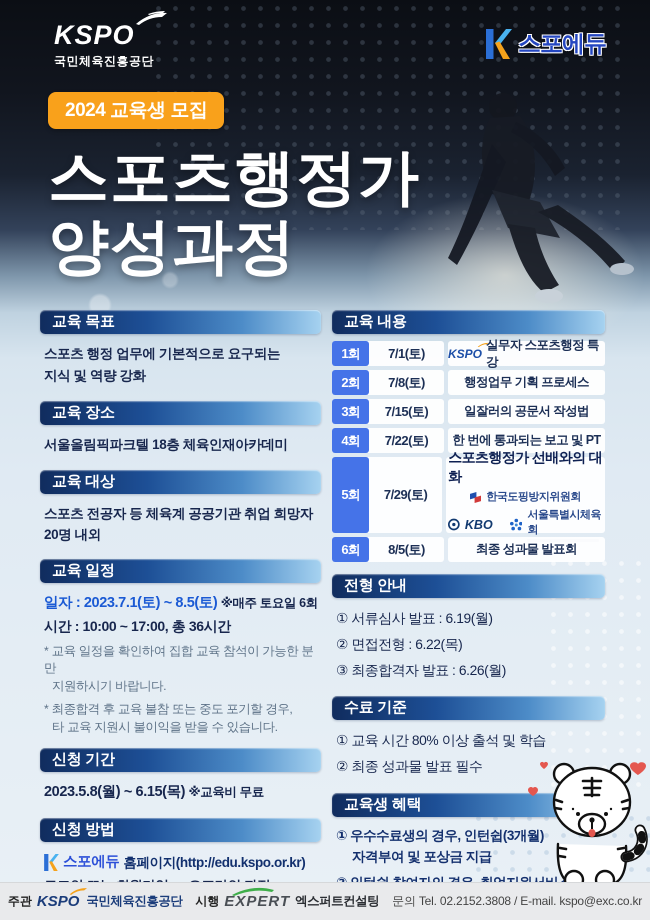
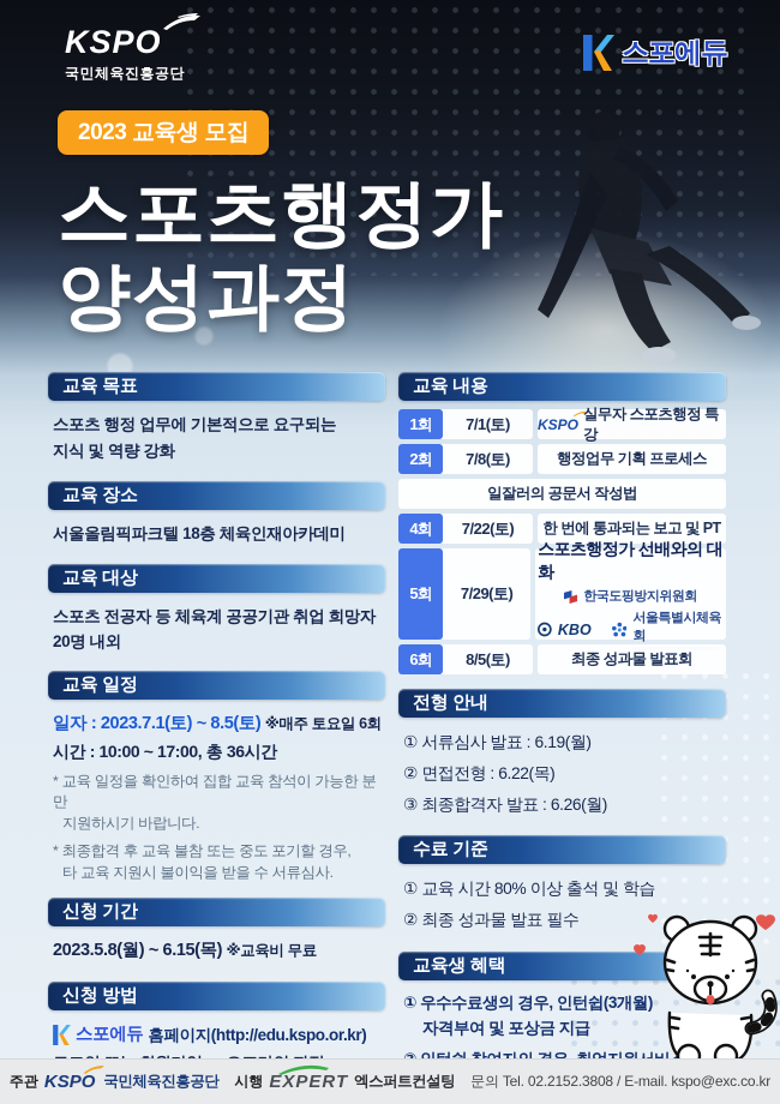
  KSPO
  국민체육진흥공단
  스포에듀
- 2024 교육생 모집
+ 2023 교육생 모집
  스포츠행정가
  양성과정
  교육 목표
  스포츠 행정 업무에 기본적으로 요구되는
  지식 및 역량 강화
  교육 장소
  서울올림픽파크텔 18층 체육인재아카데미
  교육 대상
  스포츠 전공자 등 체육계 공공기관 취업 희망자
  20명 내외
  교육 일정
  일자 : 2023.7.1(토) ~ 8.5(토) ※매주 토요일 6회
  시간 : 10:00 ~ 17:00, 총 36시간
  * 교육 일정을 확인하여 집합 교육 참석이 가능한 분만
  지원하시기 바랍니다.
  * 최종합격 후 교육 불참 또는 중도 포기할 경우,
- 타 교육 지원시 불이익을 받을 수 있습니다.
+ 타 교육 지원시 불이익을 받을 수 서류심사.
  신청 기간
  2023.5.8(월) ~ 6.15(목) ※교육비 무료
  신청 방법
  스포에듀
  홈페이지(http://edu.kspo.or.kr)
  교육 내용
  1회
  7/1(토)
  KSPO
  실무자 스포츠행정 특강
  2회
  7/8(토)
  행정업무 기획 프로세스
- 3회
- 7/15(토)
  일잘러의 공문서 작성법
  4회
  7/22(토)
  한 번에 통과되는 보고 및 PT
  5회
  7/29(토)
  스포츠행정가 선배와의 대화
  한국도핑방지위원회
  KBO
  서울특별시체육회
  6회
  8/5(토)
  최종 성과물 발표회
  전형 안내
  ① 서류심사 발표 : 6.19(월)
  ② 면접전형 : 6.22(목)
  ③ 최종합격자 발표 : 6.26(월)
  수료 기준
  ① 교육 시간 80% 이상 출석 및 학습
  ② 최종 성과물 발표 필수
  교육생 혜택
  ① 우수수료생의 경우, 인턴쉽(3개월)
  자격부여 및 포상금 지급
  주관
  KSPO
  국민체육진흥공단
  시행
  EXPERT
  엑스퍼트컨설팅
  문의 Tel. 02.2152.3808 / E-mail. kspo@exc.co.kr
